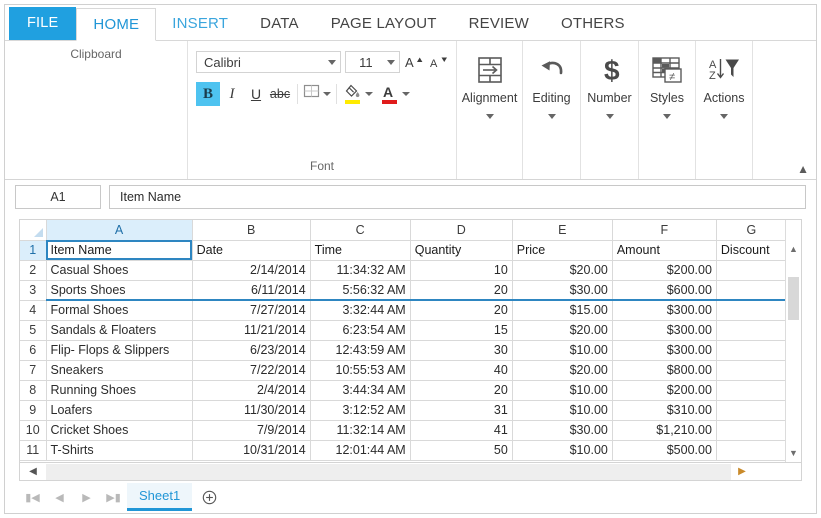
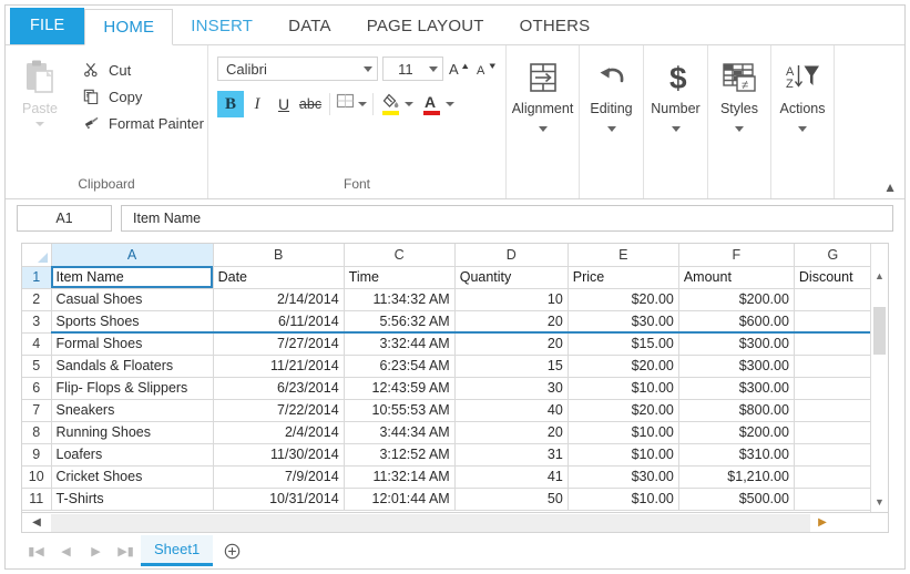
  FILE
  HOME
  INSERT
  DATA
  PAGE LAYOUT
- REVIEW
  OTHERS
+ Paste
+ Cut
+ Copy
+ Format Painter
  Clipboard
  Calibri
  11
  A
  A
  B
  I
  U
  abc
  A
  Font
  Alignment
  Editing
  $
  Number
  ≠
  Styles
  A
  Z
  Actions
  ▲
  A1
  Item Name
  	A	B	C	D	E	F	G
  1	Item Name	Date	Time	Quantity	Price	Amount	Discount
  2	Casual Shoes	2/14/2014	11:34:32 AM	10	$20.00	$200.00
  3	Sports Shoes	6/11/2014	5:56:32 AM	20	$30.00	$600.00
  4	Formal Shoes	7/27/2014	3:32:44 AM	20	$15.00	$300.00
  5	Sandals & Floaters	11/21/2014	6:23:54 AM	15	$20.00	$300.00
  6	Flip- Flops & Slippers	6/23/2014	12:43:59 AM	30	$10.00	$300.00
  7	Sneakers	7/22/2014	10:55:53 AM	40	$20.00	$800.00
  8	Running Shoes	2/4/2014	3:44:34 AM	20	$10.00	$200.00
  9	Loafers	11/30/2014	3:12:52 AM	31	$10.00	$310.00
  10	Cricket Shoes	7/9/2014	11:32:14 AM	41	$30.00	$1,210.00
  11	T-Shirts	10/31/2014	12:01:44 AM	50	$10.00	$500.00
  ▲
  ▼
  ◀
  ▶
  ▮◀
  ◀
  ▶
  ▶▮
  Sheet1
